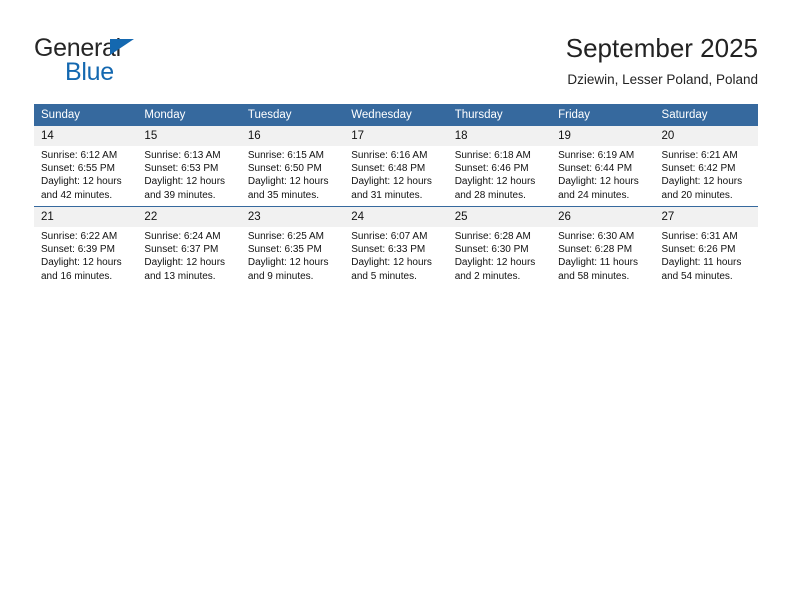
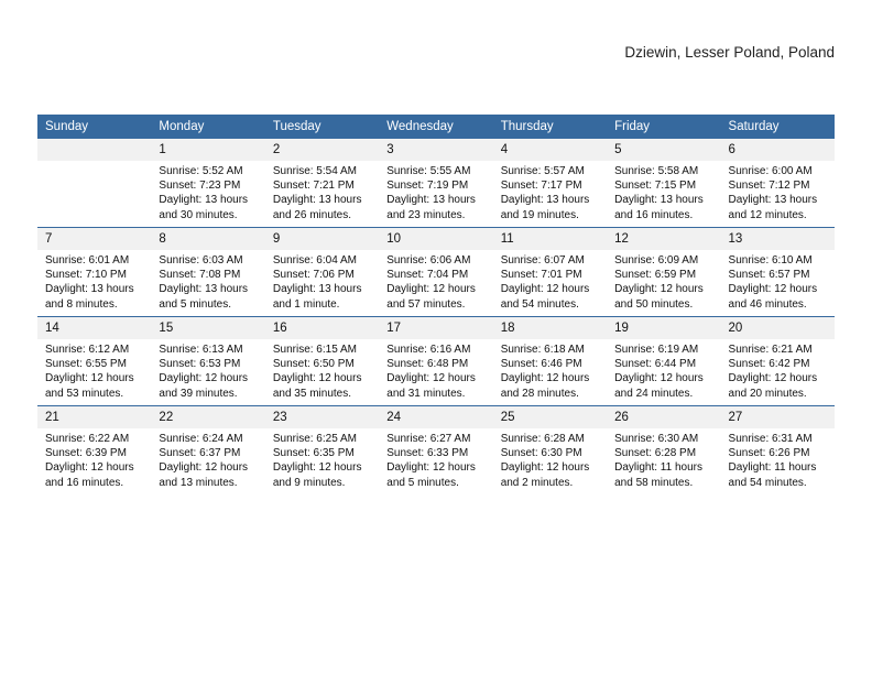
- General
- Blue
- September 2025
  Dziewin, Lesser Poland, Poland
  Sunday	Monday	Tuesday	Wednesday	Thursday	Friday	Saturday
+ 	1Sunrise: 5:52 AMSunset: 7:23 PMDaylight: 13 hoursand 30 minutes.	2Sunrise: 5:54 AMSunset: 7:21 PMDaylight: 13 hoursand 26 minutes.	3Sunrise: 5:55 AMSunset: 7:19 PMDaylight: 13 hoursand 23 minutes.	4Sunrise: 5:57 AMSunset: 7:17 PMDaylight: 13 hoursand 19 minutes.	5Sunrise: 5:58 AMSunset: 7:15 PMDaylight: 13 hoursand 16 minutes.	6Sunrise: 6:00 AMSunset: 7:12 PMDaylight: 13 hoursand 12 minutes.
+ 7Sunrise: 6:01 AMSunset: 7:10 PMDaylight: 13 hoursand 8 minutes.	8Sunrise: 6:03 AMSunset: 7:08 PMDaylight: 13 hoursand 5 minutes.	9Sunrise: 6:04 AMSunset: 7:06 PMDaylight: 13 hoursand 1 minute.	10Sunrise: 6:06 AMSunset: 7:04 PMDaylight: 12 hoursand 57 minutes.	11Sunrise: 6:07 AMSunset: 7:01 PMDaylight: 12 hoursand 54 minutes.	12Sunrise: 6:09 AMSunset: 6:59 PMDaylight: 12 hoursand 50 minutes.	13Sunrise: 6:10 AMSunset: 6:57 PMDaylight: 12 hoursand 46 minutes.
- 14Sunrise: 6:12 AMSunset: 6:55 PMDaylight: 12 hoursand 42 minutes.	15Sunrise: 6:13 AMSunset: 6:53 PMDaylight: 12 hoursand 39 minutes.	16Sunrise: 6:15 AMSunset: 6:50 PMDaylight: 12 hoursand 35 minutes.	17Sunrise: 6:16 AMSunset: 6:48 PMDaylight: 12 hoursand 31 minutes.	18Sunrise: 6:18 AMSunset: 6:46 PMDaylight: 12 hoursand 28 minutes.	19Sunrise: 6:19 AMSunset: 6:44 PMDaylight: 12 hoursand 24 minutes.	20Sunrise: 6:21 AMSunset: 6:42 PMDaylight: 12 hoursand 20 minutes.
+ 14Sunrise: 6:12 AMSunset: 6:55 PMDaylight: 12 hoursand 53 minutes.	15Sunrise: 6:13 AMSunset: 6:53 PMDaylight: 12 hoursand 39 minutes.	16Sunrise: 6:15 AMSunset: 6:50 PMDaylight: 12 hoursand 35 minutes.	17Sunrise: 6:16 AMSunset: 6:48 PMDaylight: 12 hoursand 31 minutes.	18Sunrise: 6:18 AMSunset: 6:46 PMDaylight: 12 hoursand 28 minutes.	19Sunrise: 6:19 AMSunset: 6:44 PMDaylight: 12 hoursand 24 minutes.	20Sunrise: 6:21 AMSunset: 6:42 PMDaylight: 12 hoursand 20 minutes.
- 21Sunrise: 6:22 AMSunset: 6:39 PMDaylight: 12 hoursand 16 minutes.	22Sunrise: 6:24 AMSunset: 6:37 PMDaylight: 12 hoursand 13 minutes.	23Sunrise: 6:25 AMSunset: 6:35 PMDaylight: 12 hoursand 9 minutes.	24Sunrise: 6:07 AMSunset: 6:33 PMDaylight: 12 hoursand 5 minutes.	25Sunrise: 6:28 AMSunset: 6:30 PMDaylight: 12 hoursand 2 minutes.	26Sunrise: 6:30 AMSunset: 6:28 PMDaylight: 11 hoursand 58 minutes.	27Sunrise: 6:31 AMSunset: 6:26 PMDaylight: 11 hoursand 54 minutes.
+ 21Sunrise: 6:22 AMSunset: 6:39 PMDaylight: 12 hoursand 16 minutes.	22Sunrise: 6:24 AMSunset: 6:37 PMDaylight: 12 hoursand 13 minutes.	23Sunrise: 6:25 AMSunset: 6:35 PMDaylight: 12 hoursand 9 minutes.	24Sunrise: 6:27 AMSunset: 6:33 PMDaylight: 12 hoursand 5 minutes.	25Sunrise: 6:28 AMSunset: 6:30 PMDaylight: 12 hoursand 2 minutes.	26Sunrise: 6:30 AMSunset: 6:28 PMDaylight: 11 hoursand 58 minutes.	27Sunrise: 6:31 AMSunset: 6:26 PMDaylight: 11 hoursand 54 minutes.
